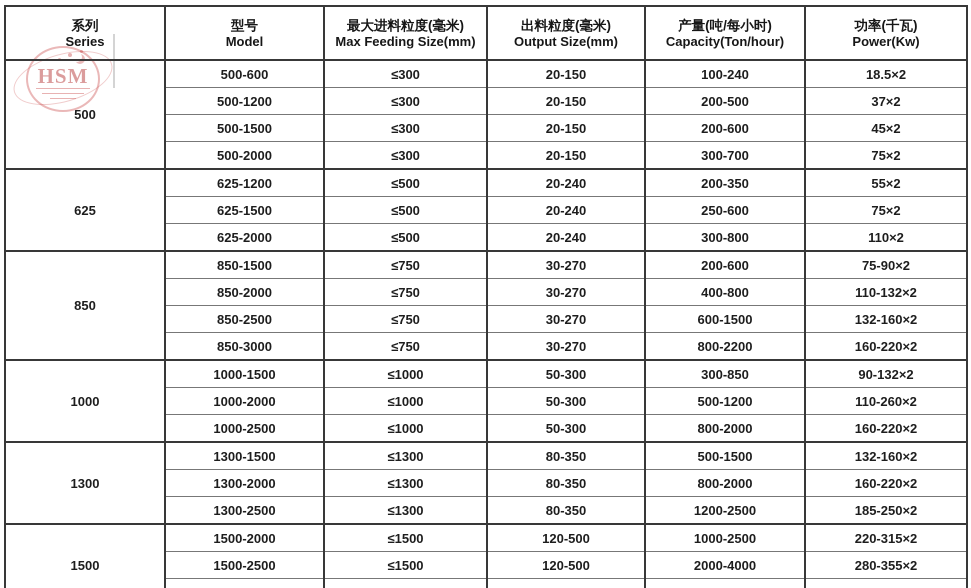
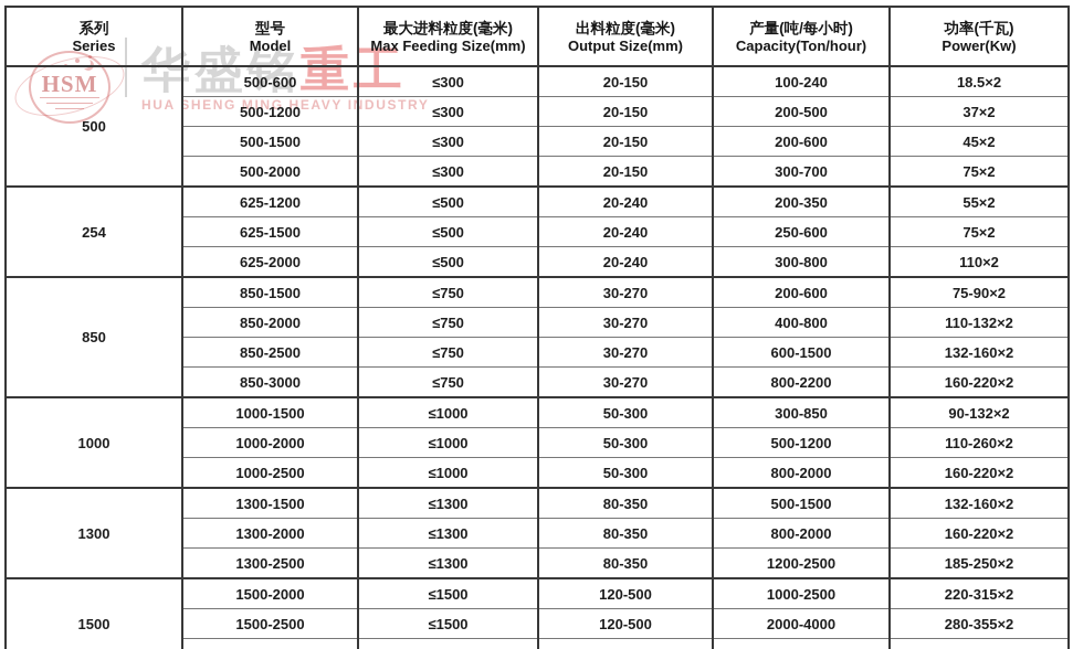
  HSM
+ 华盛铭重工
+ HUA SHENG MING HEAVY INDUSTRY
  系列 Series	型号 Model	最大进料粒度(毫米) Max Feeding Size(mm)	出料粒度(毫米) Output Size(mm)	产量(吨/每小时) Capacity(Ton/hour)	功率(千瓦) Power(Kw)
  500	500-600	≤300	20-150	100-240	18.5×2
  500-1200	≤300	20-150	200-500	37×2
  500-1500	≤300	20-150	200-600	45×2
  500-2000	≤300	20-150	300-700	75×2
- 625	625-1200	≤500	20-240	200-350	55×2
+ 254	625-1200	≤500	20-240	200-350	55×2
  625-1500	≤500	20-240	250-600	75×2
  625-2000	≤500	20-240	300-800	110×2
  850	850-1500	≤750	30-270	200-600	75-90×2
  850-2000	≤750	30-270	400-800	110-132×2
  850-2500	≤750	30-270	600-1500	132-160×2
  850-3000	≤750	30-270	800-2200	160-220×2
  1000	1000-1500	≤1000	50-300	300-850	90-132×2
  1000-2000	≤1000	50-300	500-1200	110-260×2
  1000-2500	≤1000	50-300	800-2000	160-220×2
  1300	1300-1500	≤1300	80-350	500-1500	132-160×2
  1300-2000	≤1300	80-350	800-2000	160-220×2
  1300-2500	≤1300	80-350	1200-2500	185-250×2
  1500	1500-2000	≤1500	120-500	1000-2500	220-315×2
  1500-2500	≤1500	120-500	2000-4000	280-355×2
